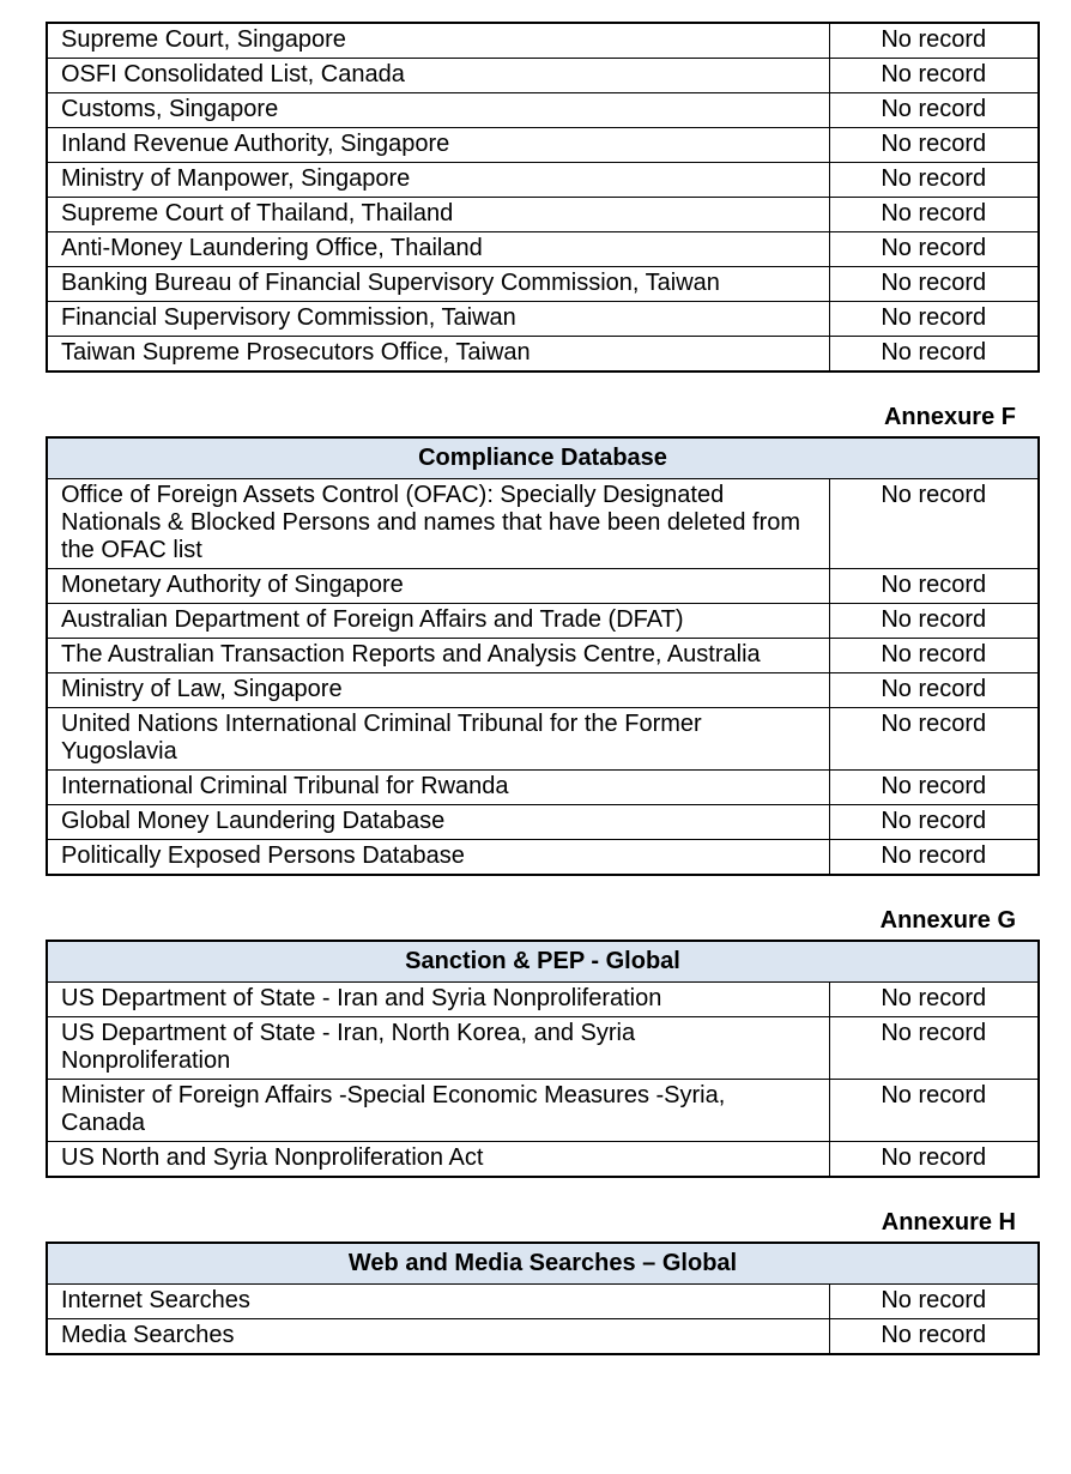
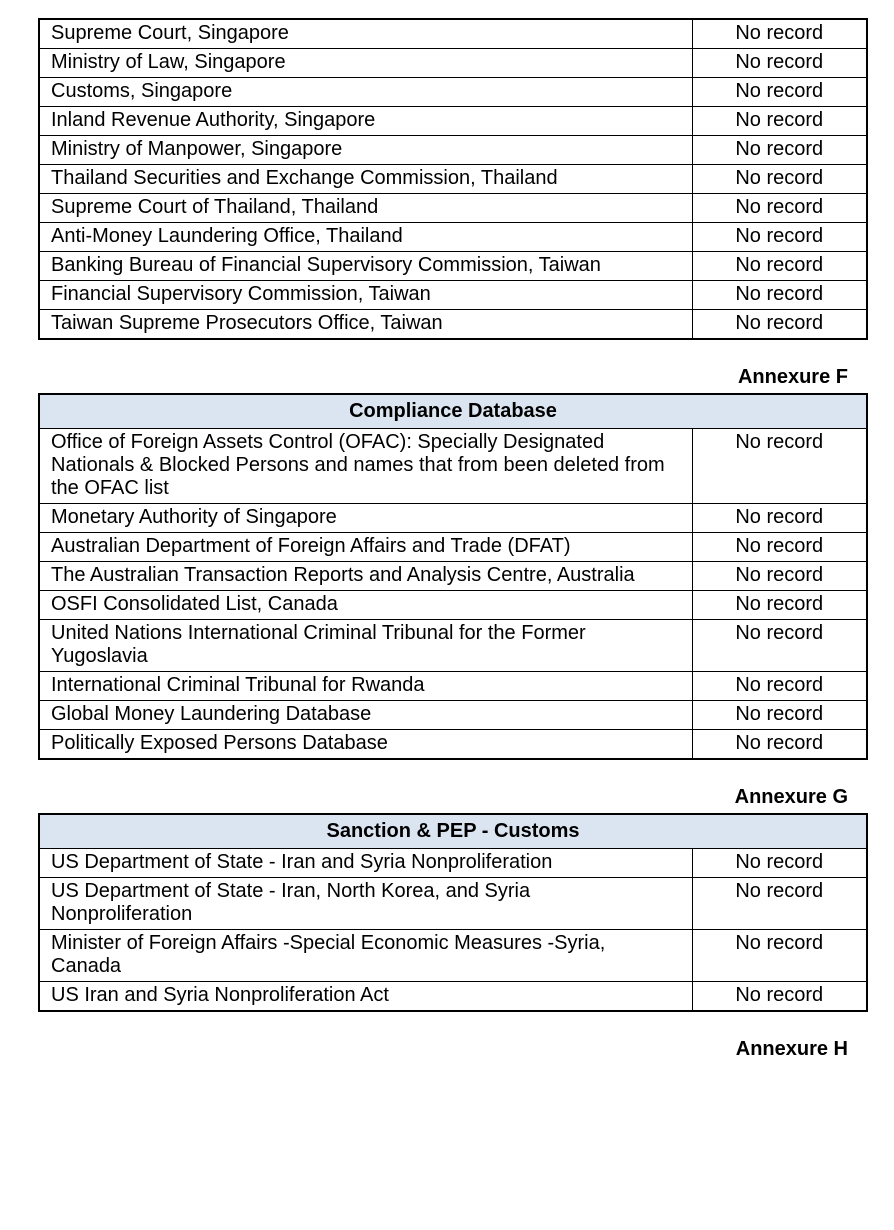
  Supreme Court, Singapore	No record
- OSFI Consolidated List, Canada	No record
+ Ministry of Law, Singapore	No record
  Customs, Singapore	No record
  Inland Revenue Authority, Singapore	No record
  Ministry of Manpower, Singapore	No record
+ Thailand Securities and Exchange Commission, Thailand	No record
  Supreme Court of Thailand, Thailand	No record
  Anti-Money Laundering Office, Thailand	No record
  Banking Bureau of Financial Supervisory Commission, Taiwan	No record
  Financial Supervisory Commission, Taiwan	No record
  Taiwan Supreme Prosecutors Office, Taiwan	No record
  Annexure F
  Compliance Database
- Office of Foreign Assets Control (OFAC): Specially Designated Nationals & Blocked Persons and names that have been deleted from the OFAC list	No record
+ Office of Foreign Assets Control (OFAC): Specially Designated Nationals & Blocked Persons and names that from been deleted from the OFAC list	No record
  Monetary Authority of Singapore	No record
  Australian Department of Foreign Affairs and Trade (DFAT)	No record
  The Australian Transaction Reports and Analysis Centre, Australia	No record
- Ministry of Law, Singapore	No record
+ OSFI Consolidated List, Canada	No record
  United Nations International Criminal Tribunal for the Former Yugoslavia	No record
  International Criminal Tribunal for Rwanda	No record
  Global Money Laundering Database	No record
  Politically Exposed Persons Database	No record
  Annexure G
- Sanction & PEP - Global
+ Sanction & PEP - Customs
  US Department of State - Iran and Syria Nonproliferation	No record
  US Department of State - Iran, North Korea, and Syria Nonproliferation	No record
  Minister of Foreign Affairs -Special Economic Measures -Syria, Canada	No record
- US North and Syria Nonproliferation Act	No record
+ US Iran and Syria Nonproliferation Act	No record
  Annexure H
- Web and Media Searches – Global
- Internet Searches	No record
- Media Searches	No record
